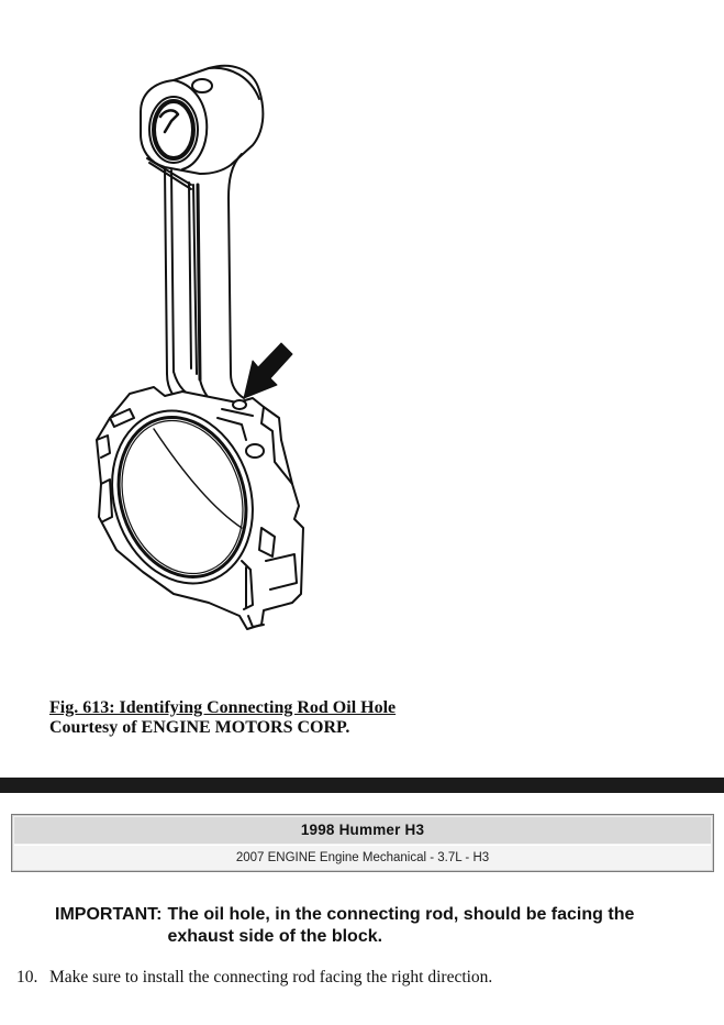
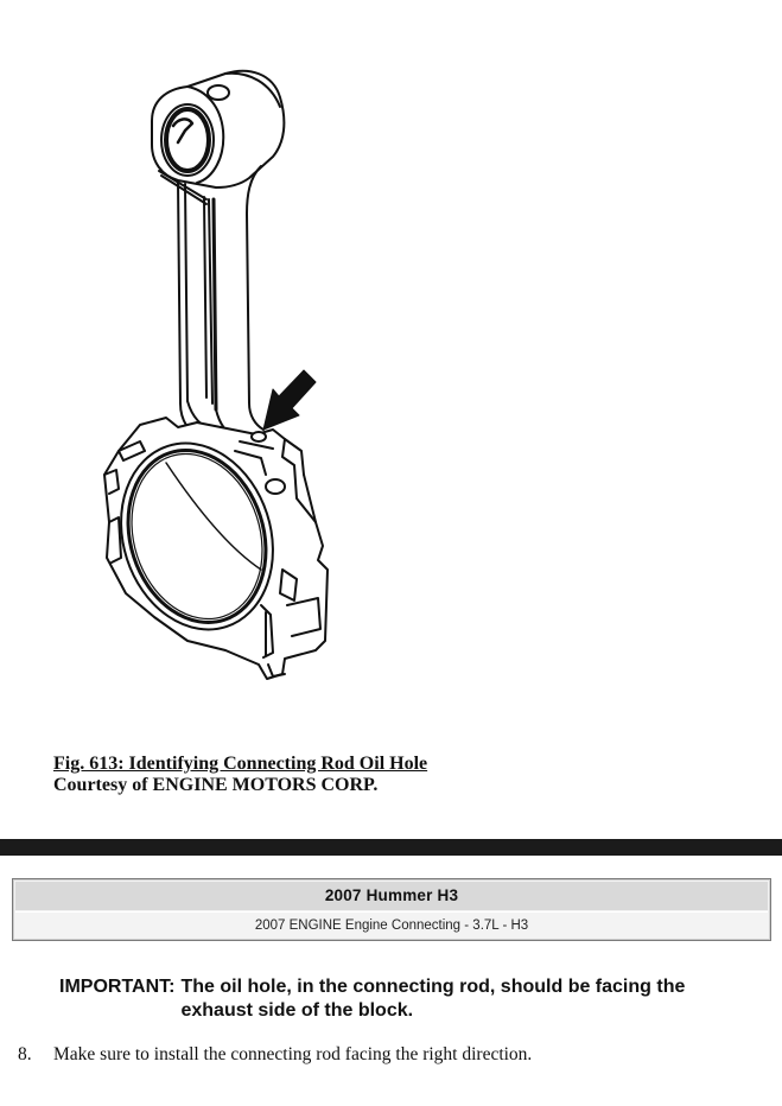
  Fig. 613: Identifying Connecting Rod Oil Hole
  Courtesy of ENGINE MOTORS CORP.
- 1998 Hummer H3
+ 2007 Hummer H3
- 2007 ENGINE Engine Mechanical - 3.7L - H3
+ 2007 ENGINE Engine Connecting - 3.7L - H3
  IMPORTANT:
  The oil hole, in the connecting rod, should be facing the exhaust side of the block.
- 10.
+ 8.
  Make sure to install the connecting rod facing the right direction.
